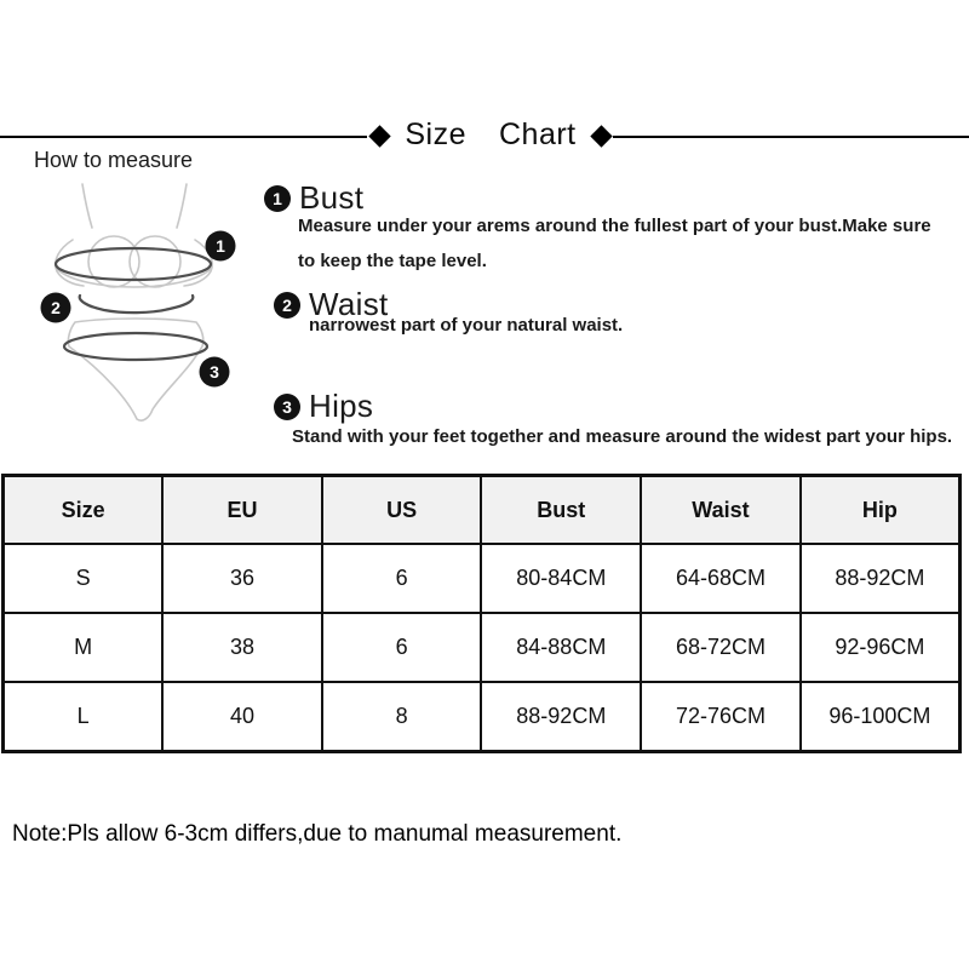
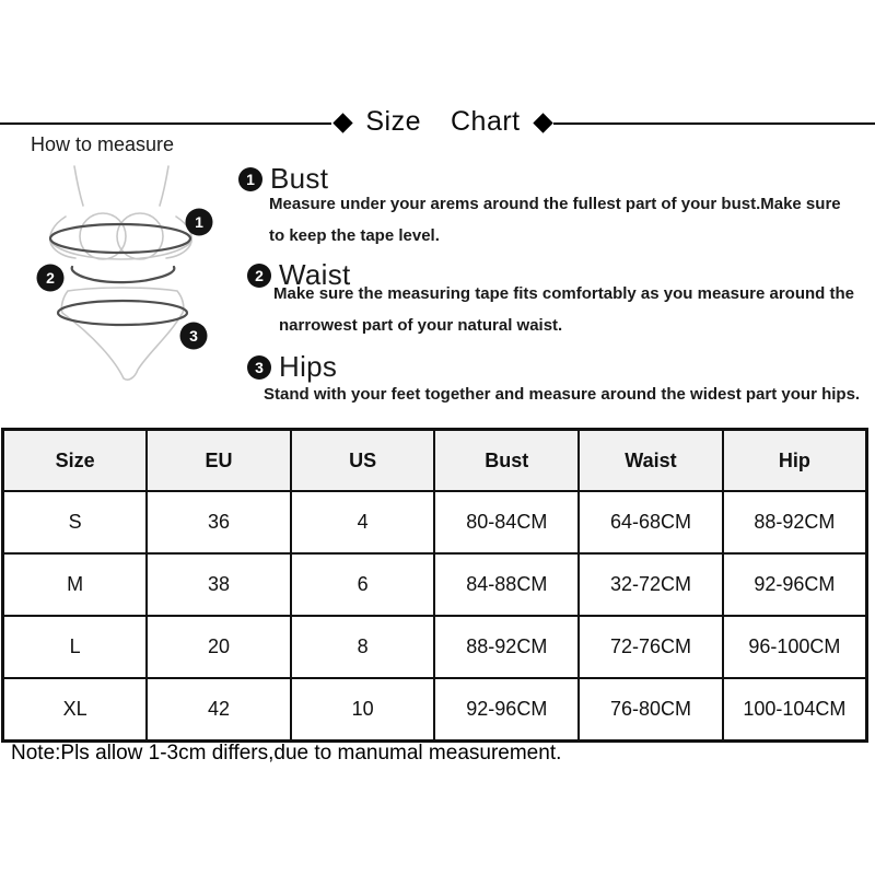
  Size Chart
  How to measure
  1
  2
  3
  1
  Bust
  Measure under your arems around the fullest part of your bust.Make sure
  to keep the tape level.
  2
  Waist
+ Make sure the measuring tape fits comfortably as you measure around the
  narrowest part of your natural waist.
  3
  Hips
  Stand with your feet together and measure around the widest part your hips.
  Size	EU	US	Bust	Waist	Hip
- S	36	6	80-84CM	64-68CM	88-92CM
+ S	36	4	80-84CM	64-68CM	88-92CM
- M	38	6	84-88CM	68-72CM	92-96CM
+ M	38	6	84-88CM	32-72CM	92-96CM
- L	40	8	88-92CM	72-76CM	96-100CM
+ L	20	8	88-92CM	72-76CM	96-100CM
+ XL	42	10	92-96CM	76-80CM	100-104CM
- Note:Pls allow 6-3cm differs,due to manumal measurement.
+ Note:Pls allow 1-3cm differs,due to manumal measurement.
